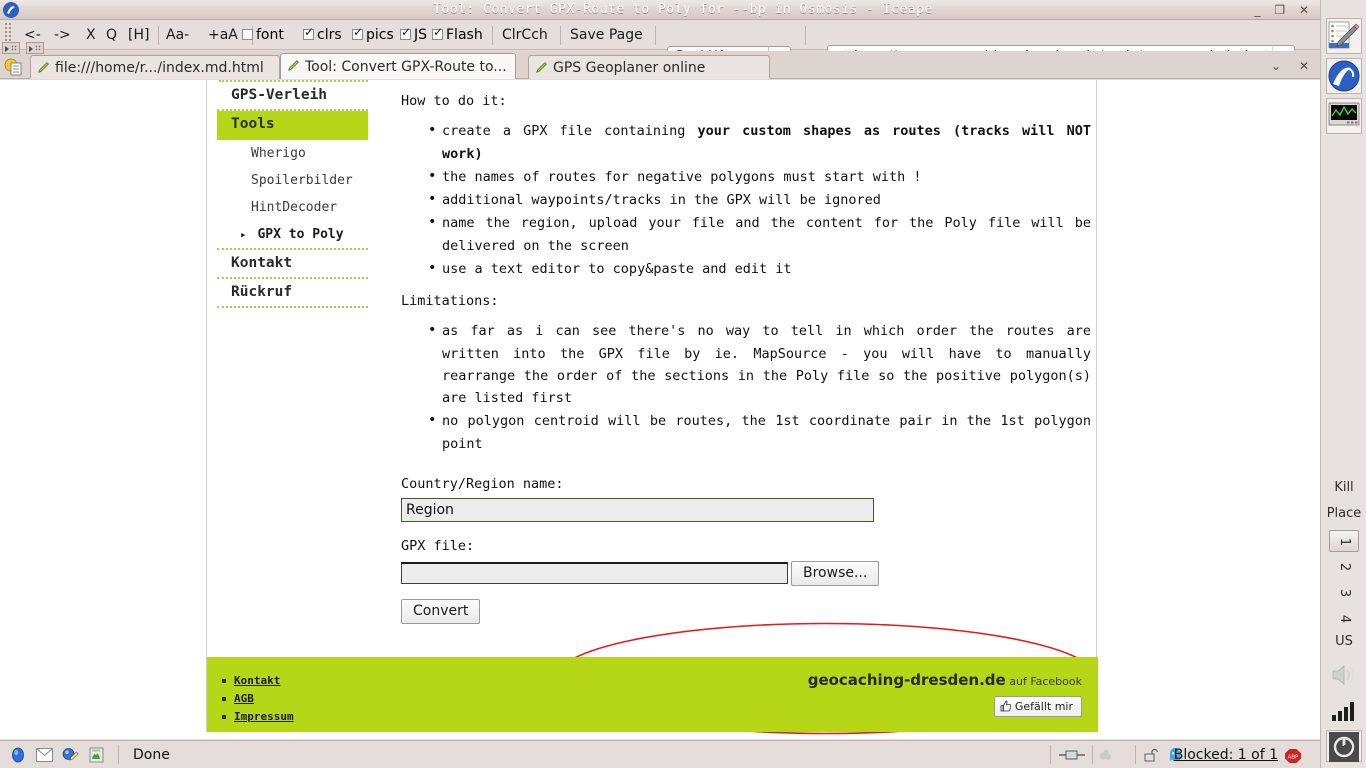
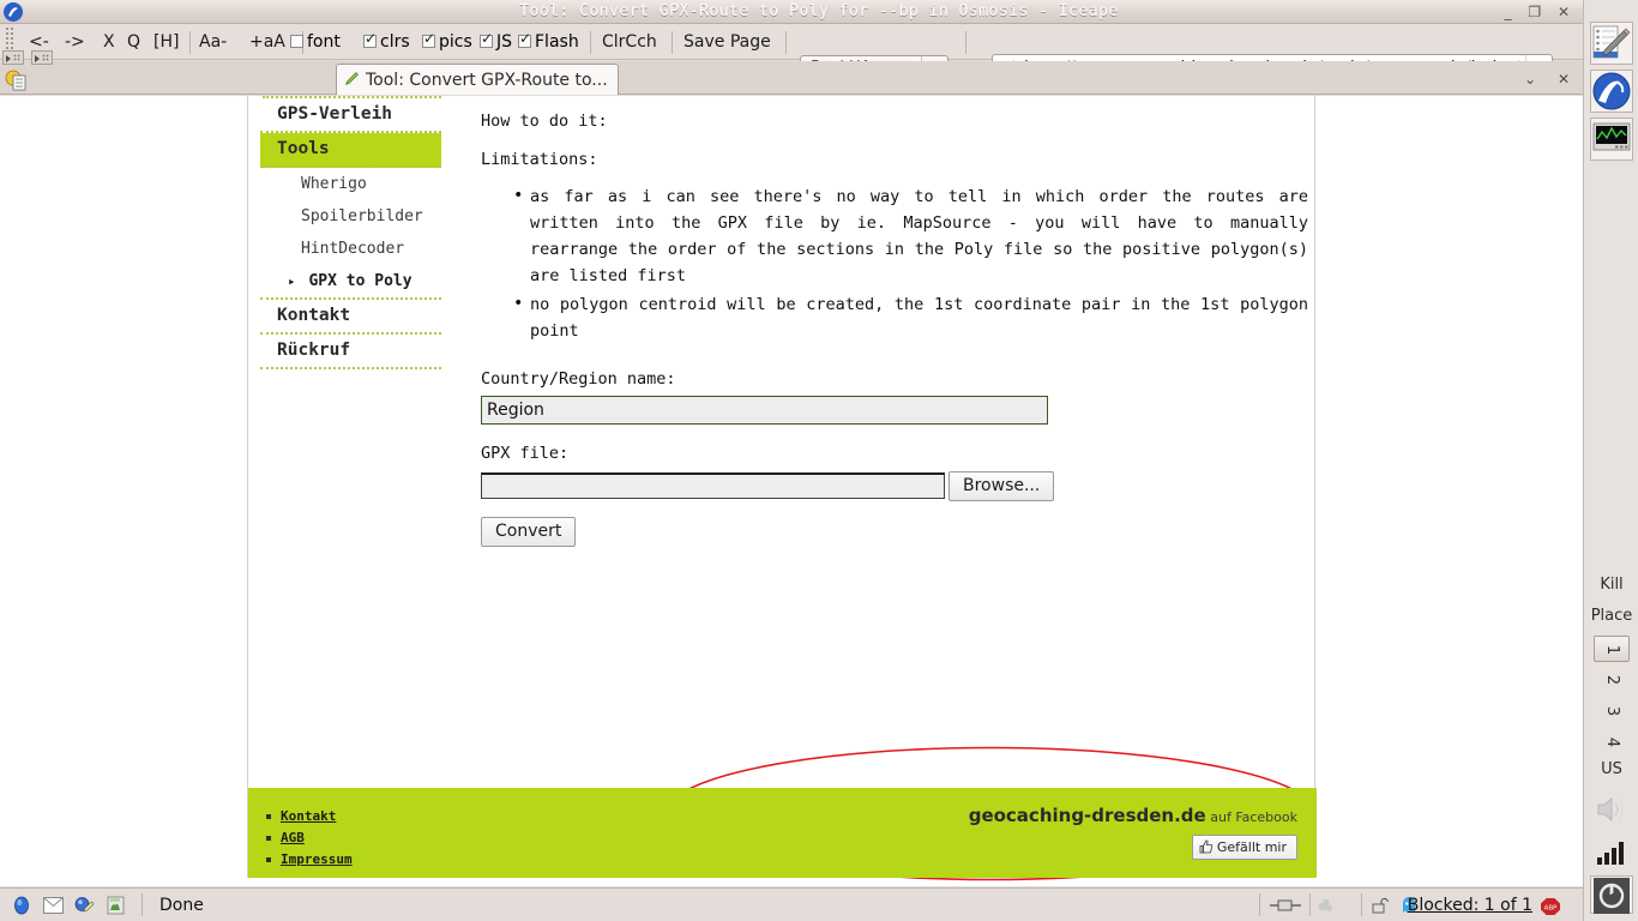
  Tool: Convert GPX-Route to Poly for --bp in Osmosis - Iceape
  _ ❐ ✕
  <-
  ->
  X
  Q
  [H]
  Aa-
  +aA
  font
  clrs
  pics
  JS
  Flash
  ClrCch
  Save Page
- file:///home/r.../index.md.html
  Tool: Convert GPX-Route to...
- GPS Geoplaner online
  ⌄ ✕
  GPS-Verleih
  Tools
  Wherigo
  Spoilerbilder
  HintDecoder
  GPX to Poly
  Kontakt
  Rückruf
  How to do it:
- create a GPX file containing your custom shapes as routes (tracks will NOT work)
- the names of routes for negative polygons must start with !
- additional waypoints/tracks in the GPX will be ignored
- name the region, upload your file and the content for the Poly file will be delivered on the screen
- use a text editor to copy&paste and edit it
  Limitations:
  as far as i can see there's no way to tell in which order the routes are written into the GPX file by ie. MapSource - you will have to manually rearrange the order of the sections in the Poly file so the positive polygon(s) are listed first
- no polygon centroid will be routes, the 1st coordinate pair in the 1st polygon point
+ no polygon centroid will be created, the 1st coordinate pair in the 1st polygon point
  Country/Region name:
  Region
  GPX file:
  Browse...
  Convert
  Kontakt
  AGB
  Impressum
  geocaching-dresden.de auf Facebook
  Gefällt mir
  Done
  Blocked: 1 of 1
  Kill
  Place
  US
